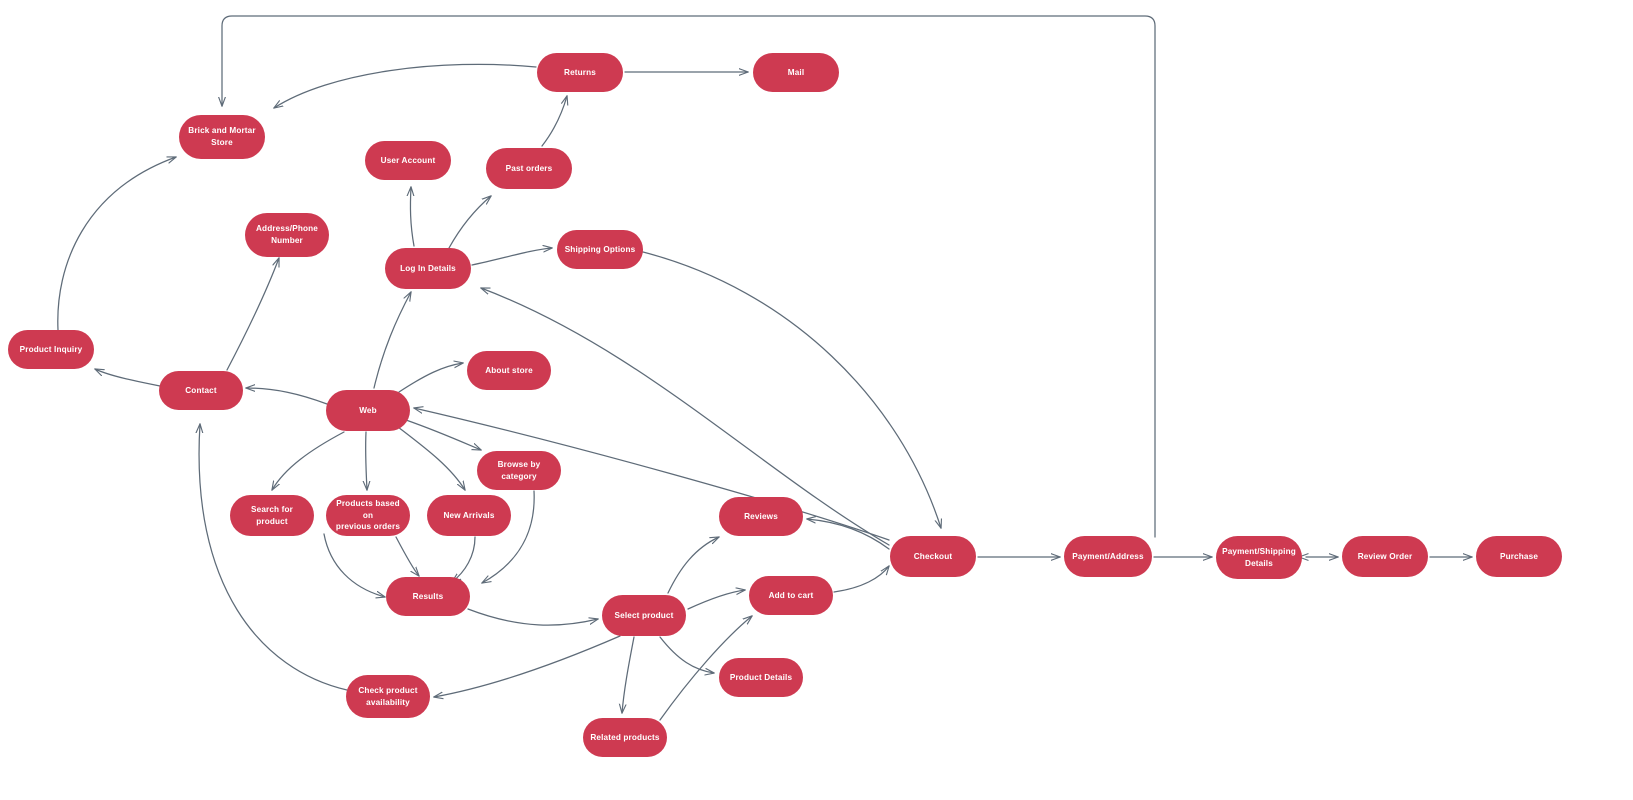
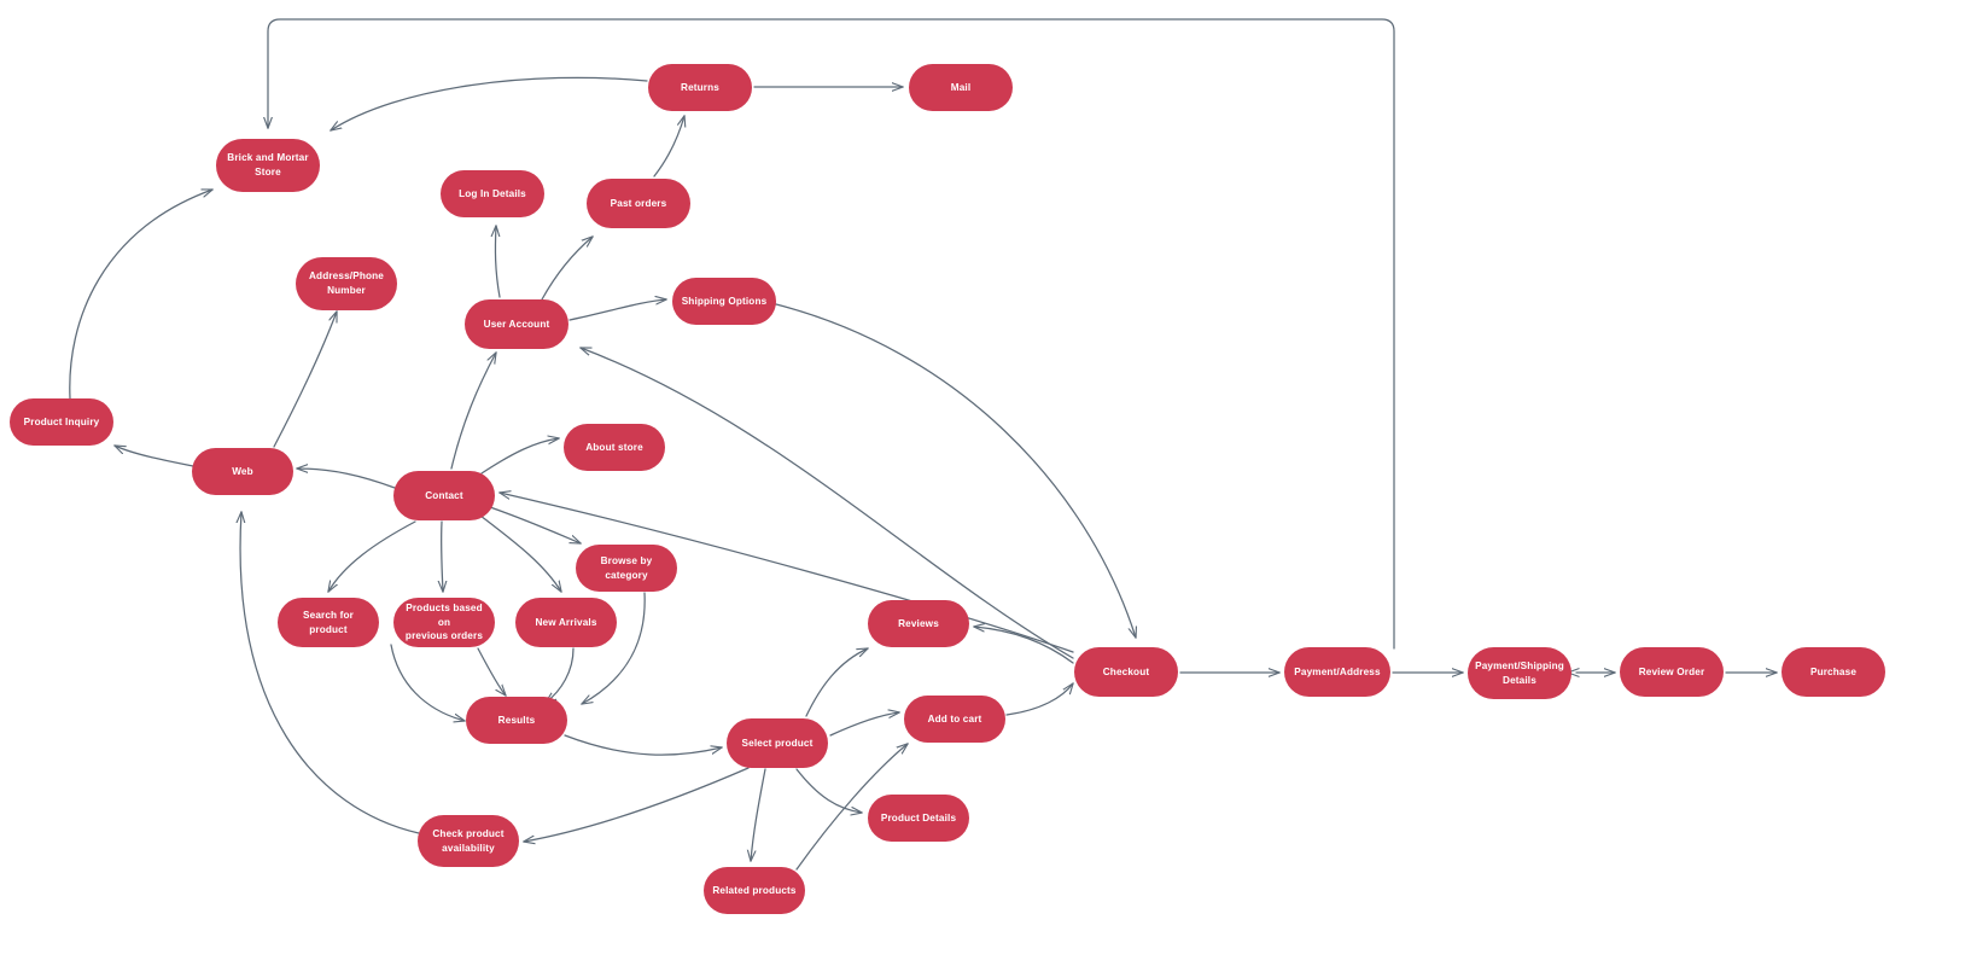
  Brick and Mortar
  Store
  Returns
  Mail
- User Account
+ Log In Details
  Past orders
  Address/Phone
  Number
  Shipping Options
- Log In Details
+ User Account
  Product Inquiry
- Contact
+ Web
  About store
- Web
+ Contact
  Browse by category
  Search for product
  Products based on
  previous orders
  New Arrivals
  Reviews
  Results
  Add to cart
  Checkout
  Select product
  Product Details
  Check product
  availability
  Related products
  Payment/Address
  Payment/Shipping
  Details
  Review Order
  Purchase
